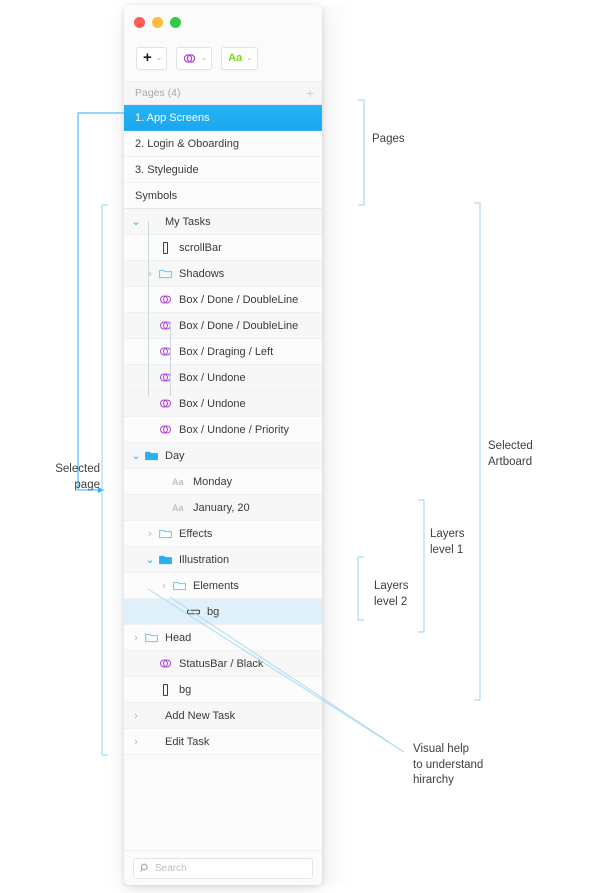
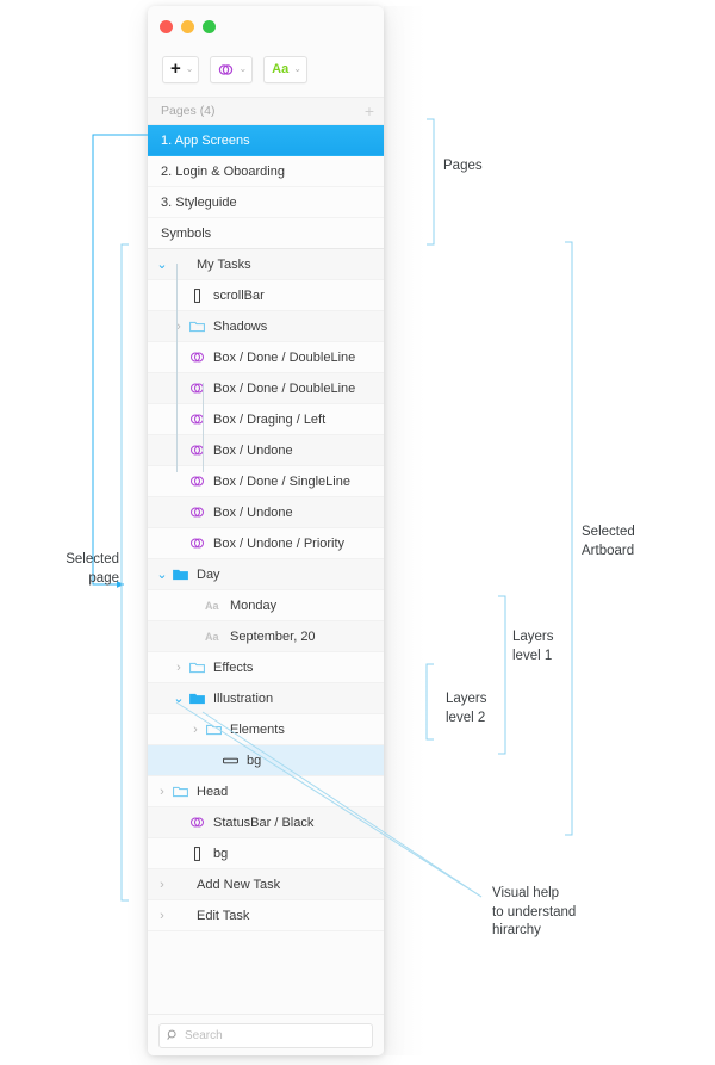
  Selected
  page
  Pages
  Selected
  Artboard
  Layers
  level 1
  Layers
  level 2
  Visual help
  to understand
  hirarchy
  +
  ⌄
  ⌄
  Aa
  ⌄
  Pages (4)
  +
  1. App Screens
  2. Login & Oboarding
  3. Styleguide
  Symbols
  ⌄
  My Tasks
  scrollBar
  ›
  Shadows
  Box / Done / DoubleLine
  Box / Done / DoubleLine
  Box / Draging / Left
  Box / Undone
+ Box / Done / SingleLine
  Box / Undone
  Box / Undone / Priority
  ⌄
  Day
  Aa
  Monday
  Aa
- January, 20
+ September, 20
  ›
  Effects
  ⌄
  Illustration
  ›
  Elements
  bg
  ›
  Head
  StatusBar / Black
  bg
  ›
  Add New Task
  ›
  Edit Task
  Search
